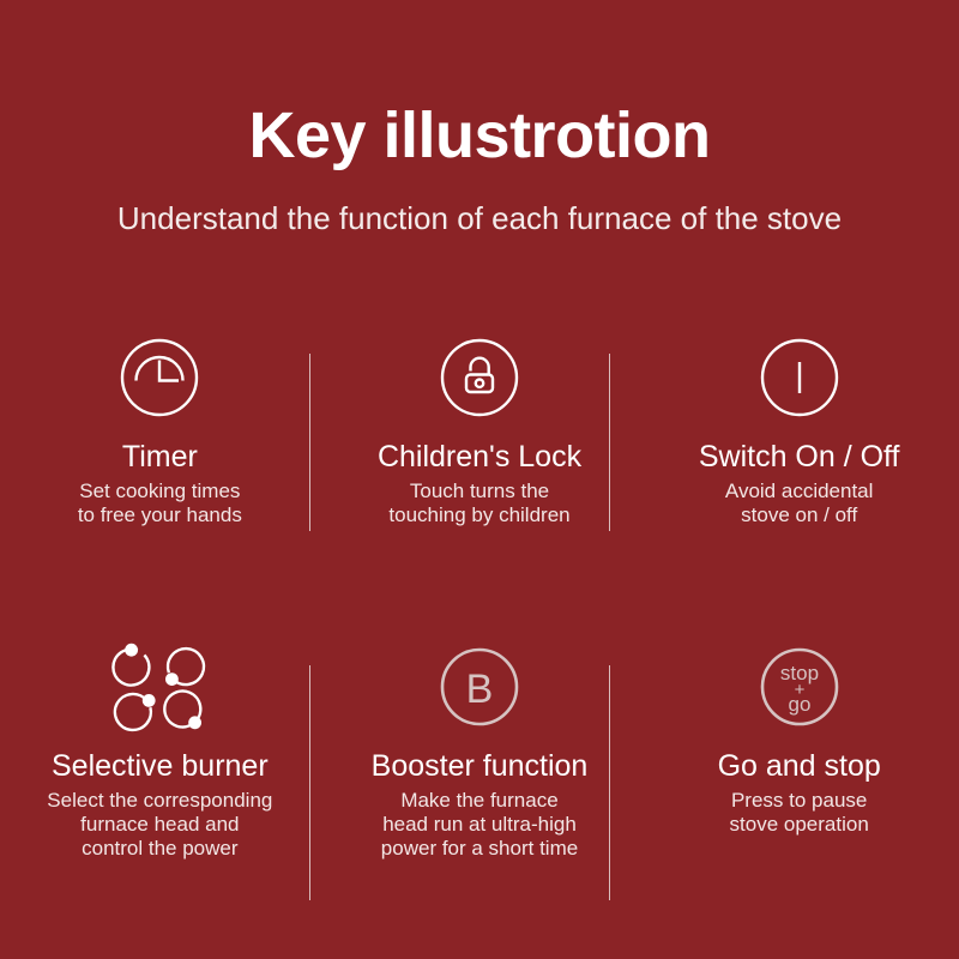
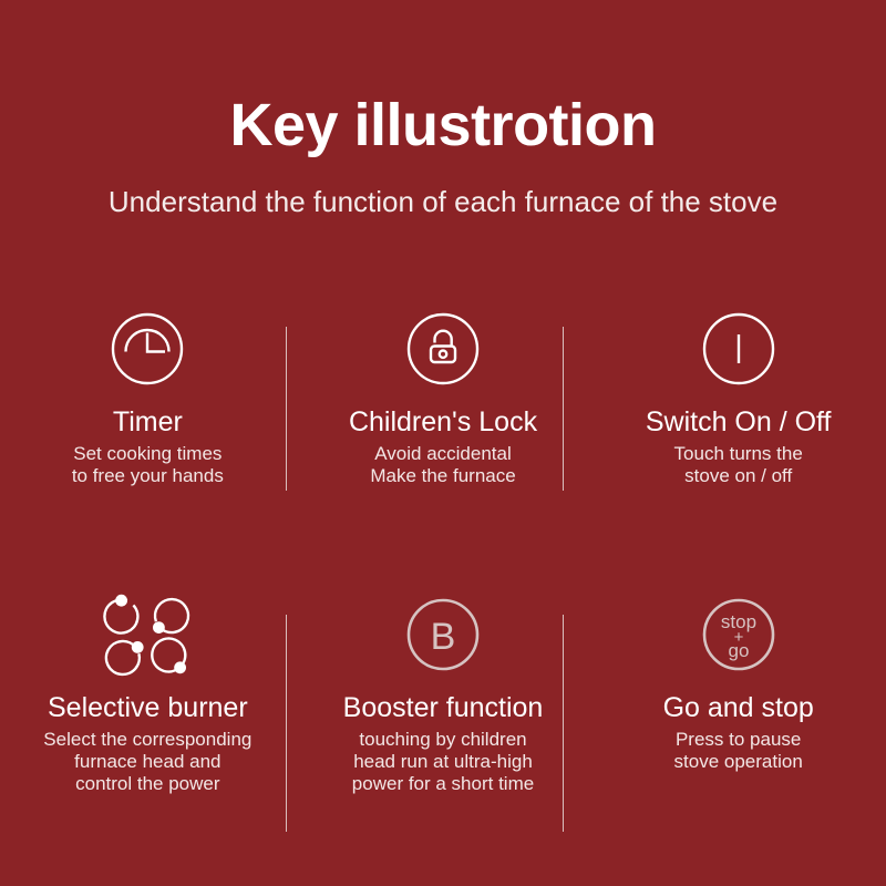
  Key illustrotion
  Understand the function of each furnace of the stove
  Timer
  Set cooking times
  to free your hands
  Children's Lock
- Touch turns the
+ Avoid accidental
- touching by children
+ Make the furnace
  Switch On / Off
- Avoid accidental
+ Touch turns the
  stove on / off
  Selective burner
  Select the corresponding
  furnace head and
  control the power
  B
  Booster function
- Make the furnace
+ touching by children
  head run at ultra-high
  power for a short time
  stop
  +
  go
  Go and stop
  Press to pause
  stove operation
